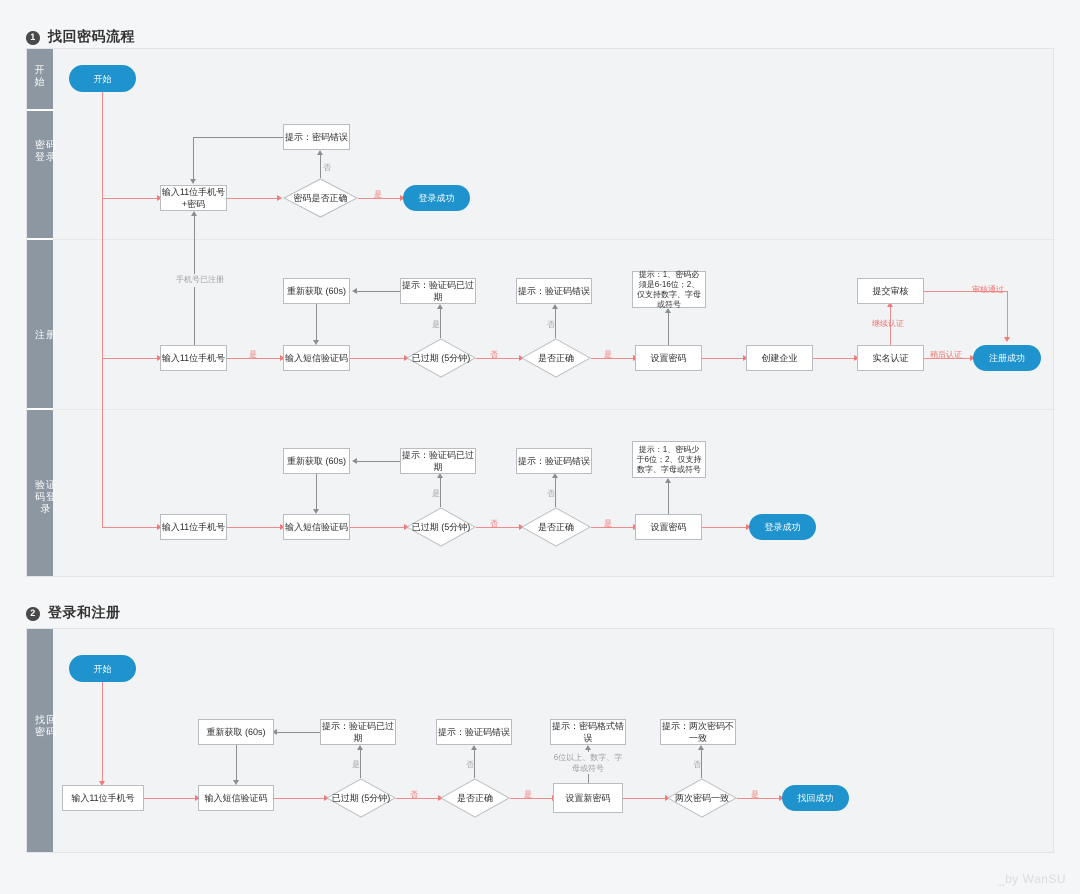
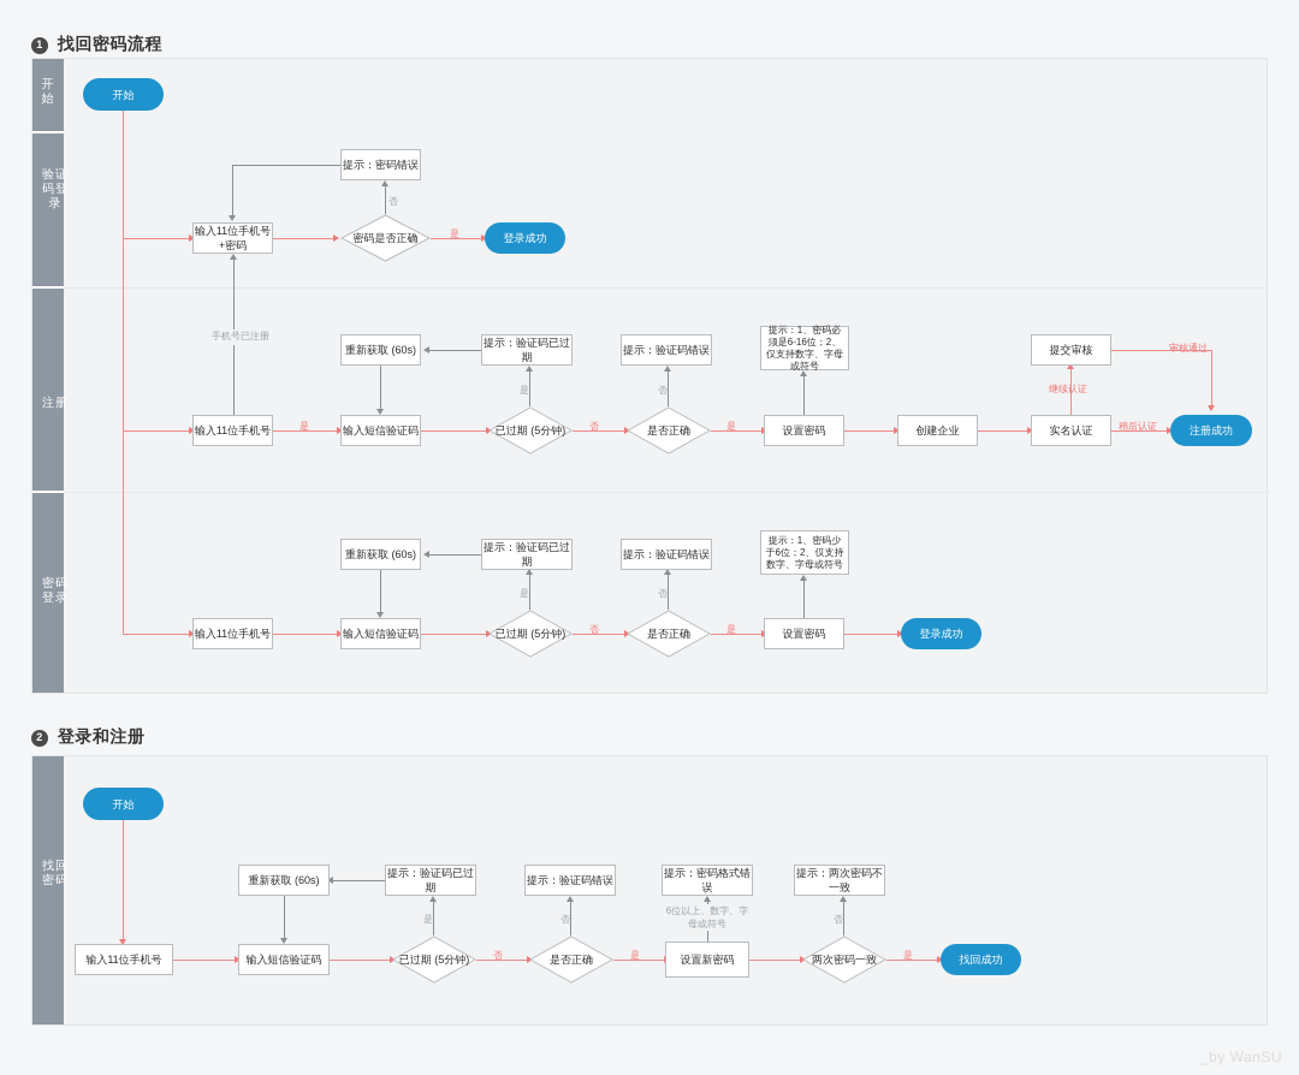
  1
  找回密码流程
  开始
- 密码登录
+ 验证码登录
  注册
- 验证码登录
+ 密码登录
  开始
  输入11位手机号+密码
  密码是否正确
  是
  登录成功
  否
  提示：密码错误
  输入11位手机号
  手机号已注册
  是
  输入短信验证码
  重新获取 (60s)
  提示：验证码已过期
  已过期 (5分钟)
  是
  否
  提示：验证码错误
  是否正确
  否
  是
  设置密码
  提示：1、密码必须是6-16位；2、仅支持数字、字母或符号
  创建企业
  实名认证
  继续认证
  提交审核
  审核通过
  稍后认证
  注册成功
  输入11位手机号
  输入短信验证码
  重新获取 (60s)
  提示：验证码已过期
  已过期 (5分钟)
  是
  否
  提示：验证码错误
  是否正确
  否
  是
  设置密码
  提示：1、密码少于6位；2、仅支持数字、字母或符号
  登录成功
  2
  登录和注册
  找回密码
  开始
  输入11位手机号
  输入短信验证码
  重新获取 (60s)
  提示：验证码已过期
  已过期 (5分钟)
  是
  否
  提示：验证码错误
  是否正确
  否
  是
  设置新密码
  提示：密码格式错误
  6位以上、数字、字母或符号
  提示：两次密码不一致
  两次密码一致
  否
  是
  找回成功
  _by WanSU
